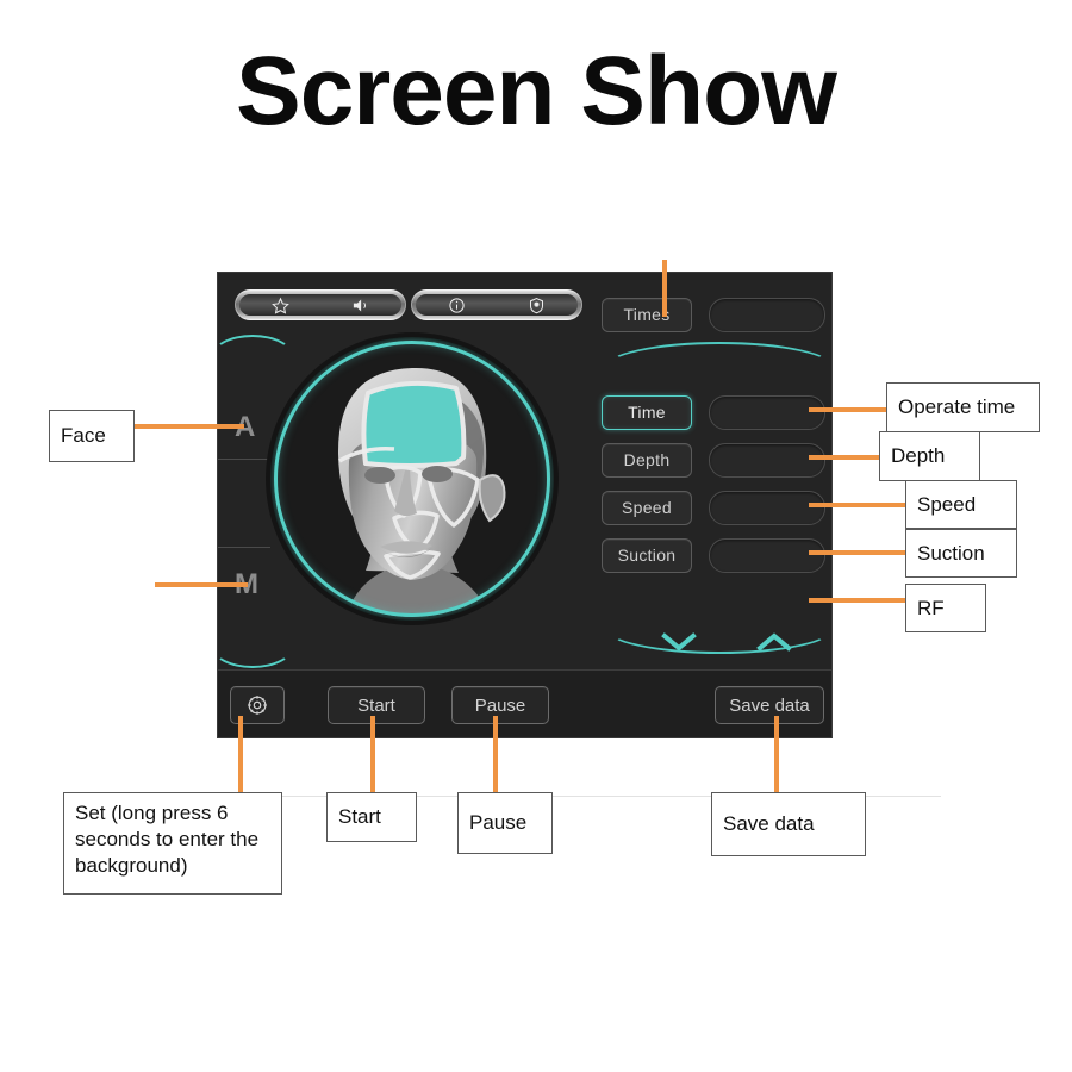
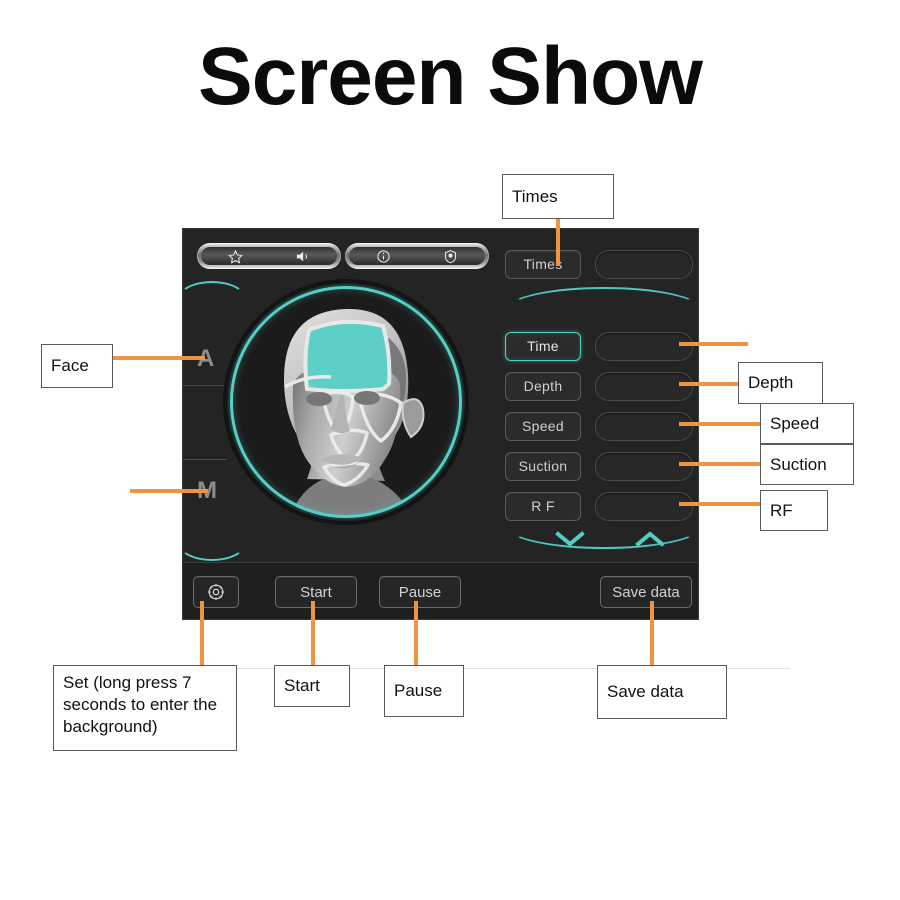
  Screen Show
  A
  Time
  Time
  Depth
  Speed
  Suction
+ R F
  Start
  Pause
  Save data
+ Times
  Face
- Operate time
  Depth
  Speed
  Suction
  RF
- Set (long press 6 seconds to enter the background)
+ Set (long press 7 seconds to enter the background)
  Start
  Pause
  Save data
